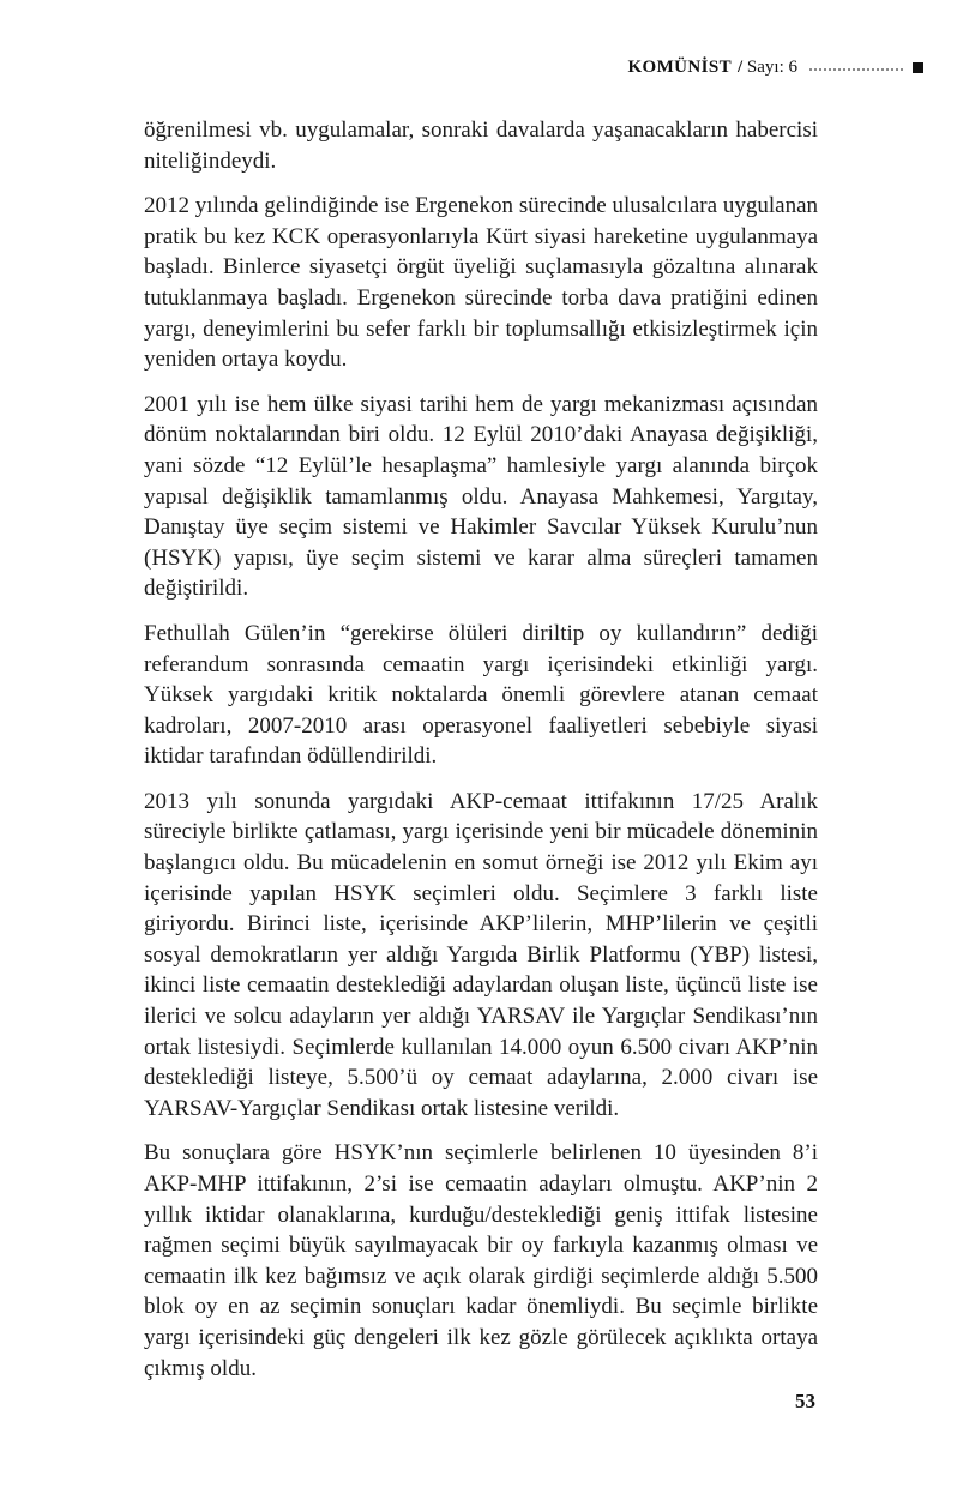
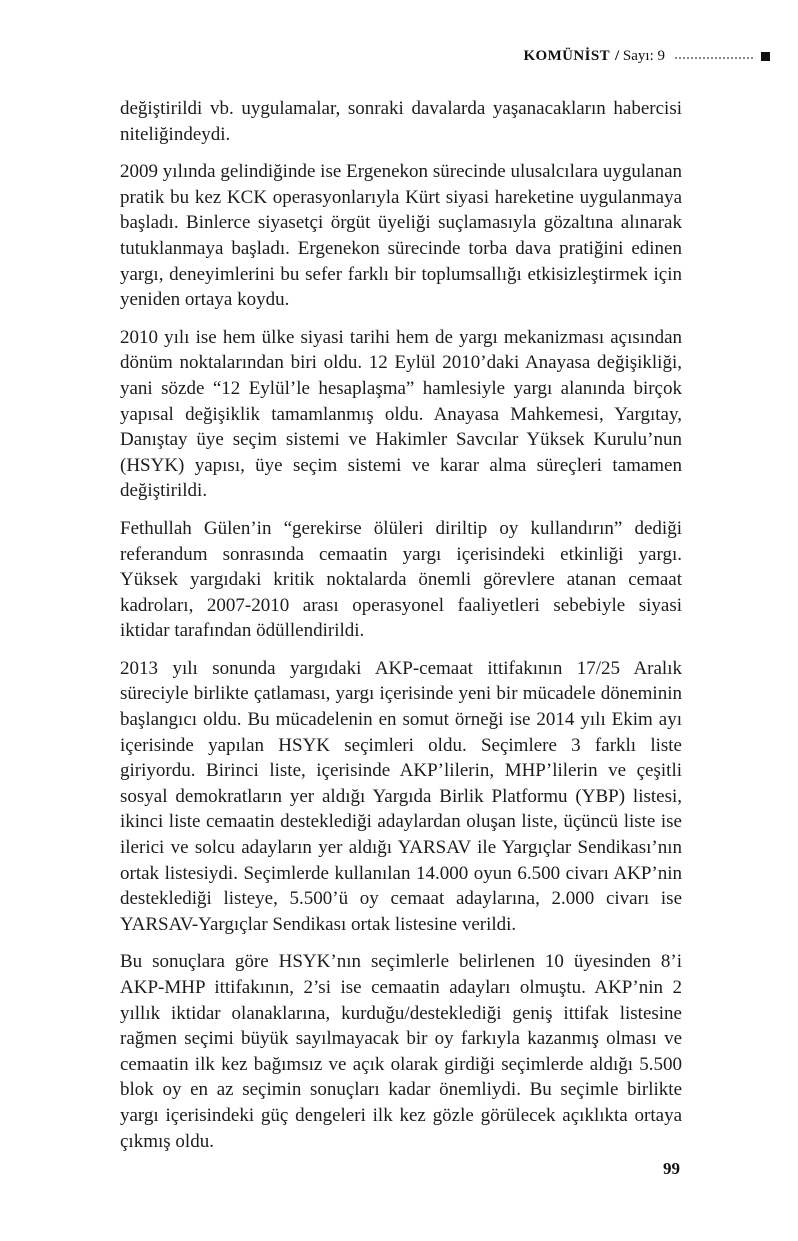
  KOMÜNİST
- / Sayı: 6
+ / Sayı: 9
- öğrenilmesi vb. uygulamalar, sonraki davalarda yaşanacakların habercisi niteliğindeydi.
+ değiştirildi vb. uygulamalar, sonraki davalarda yaşanacakların habercisi niteliğindeydi.
- 2012 yılında gelindiğinde ise Ergenekon sürecinde ulusalcılara uygulanan pratik bu kez KCK operasyonlarıyla Kürt siyasi hareketine uygulanmaya başladı. Binlerce siyasetçi örgüt üyeliği suçlamasıyla gözaltına alınarak tutuklanmaya başladı. Ergenekon sürecinde torba dava pratiğini edinen yargı, deneyimlerini bu sefer farklı bir toplumsallığı etkisizleştirmek için yeniden ortaya koydu.
+ 2009 yılında gelindiğinde ise Ergenekon sürecinde ulusalcılara uygulanan pratik bu kez KCK operasyonlarıyla Kürt siyasi hareketine uygulanmaya başladı. Binlerce siyasetçi örgüt üyeliği suçlamasıyla gözaltına alınarak tutuklanmaya başladı. Ergenekon sürecinde torba dava pratiğini edinen yargı, deneyimlerini bu sefer farklı bir toplumsallığı etkisizleştirmek için yeniden ortaya koydu.
- 2001 yılı ise hem ülke siyasi tarihi hem de yargı mekanizması açısından dönüm noktalarından biri oldu. 12 Eylül 2010’daki Anayasa değişikliği, yani sözde “12 Eylül’le hesaplaşma” hamlesiyle yargı alanında birçok yapısal değişiklik tamamlanmış oldu. Anayasa Mahkemesi, Yargıtay, Danıştay üye seçim sistemi ve Hakimler Savcılar Yüksek Kurulu’nun (HSYK) yapısı, üye seçim sistemi ve karar alma süreçleri tamamen değiştirildi.
+ 2010 yılı ise hem ülke siyasi tarihi hem de yargı mekanizması açısından dönüm noktalarından biri oldu. 12 Eylül 2010’daki Anayasa değişikliği, yani sözde “12 Eylül’le hesaplaşma” hamlesiyle yargı alanında birçok yapısal değişiklik tamamlanmış oldu. Anayasa Mahkemesi, Yargıtay, Danıştay üye seçim sistemi ve Hakimler Savcılar Yüksek Kurulu’nun (HSYK) yapısı, üye seçim sistemi ve karar alma süreçleri tamamen değiştirildi.
  Fethullah Gülen’in “gerekirse ölüleri diriltip oy kullandırın” dediği referandum sonrasında cemaatin yargı içerisindeki etkinliği yargı. Yüksek yargıdaki kritik noktalarda önemli görevlere atanan cemaat kadroları, 2007-2010 arası operasyonel faaliyetleri sebebiyle siyasi iktidar tarafından ödüllendirildi.
- 2013 yılı sonunda yargıdaki AKP-cemaat ittifakının 17/25 Aralık süreciyle birlikte çatlaması, yargı içerisinde yeni bir mücadele döneminin başlangıcı oldu. Bu mücadelenin en somut örneği ise 2012 yılı Ekim ayı içerisinde yapılan HSYK seçimleri oldu. Seçimlere 3 farklı liste giriyordu. Birinci liste, içerisinde AKP’lilerin, MHP’lilerin ve çeşitli sosyal demokratların yer aldığı Yargıda Birlik Platformu (YBP) listesi, ikinci liste cemaatin desteklediği adaylardan oluşan liste, üçüncü liste ise ilerici ve solcu adayların yer aldığı YARSAV ile Yargıçlar Sendikası’nın ortak listesiydi. Seçimlerde kullanılan 14.000 oyun 6.500 civarı AKP’nin desteklediği listeye, 5.500’ü oy cemaat adaylarına, 2.000 civarı ise YARSAV-Yargıçlar Sendikası ortak listesine verildi.
+ 2013 yılı sonunda yargıdaki AKP-cemaat ittifakının 17/25 Aralık süreciyle birlikte çatlaması, yargı içerisinde yeni bir mücadele döneminin başlangıcı oldu. Bu mücadelenin en somut örneği ise 2014 yılı Ekim ayı içerisinde yapılan HSYK seçimleri oldu. Seçimlere 3 farklı liste giriyordu. Birinci liste, içerisinde AKP’lilerin, MHP’lilerin ve çeşitli sosyal demokratların yer aldığı Yargıda Birlik Platformu (YBP) listesi, ikinci liste cemaatin desteklediği adaylardan oluşan liste, üçüncü liste ise ilerici ve solcu adayların yer aldığı YARSAV ile Yargıçlar Sendikası’nın ortak listesiydi. Seçimlerde kullanılan 14.000 oyun 6.500 civarı AKP’nin desteklediği listeye, 5.500’ü oy cemaat adaylarına, 2.000 civarı ise YARSAV-Yargıçlar Sendikası ortak listesine verildi.
  Bu sonuçlara göre HSYK’nın seçimlerle belirlenen 10 üyesinden 8’i AKP-MHP ittifakının, 2’si ise cemaatin adayları olmuştu. AKP’nin 2 yıllık iktidar olanaklarına, kurduğu/desteklediği geniş ittifak listesine rağmen seçimi büyük sayılmayacak bir oy farkıyla kazanmış olması ve cemaatin ilk kez bağımsız ve açık olarak girdiği seçimlerde aldığı 5.500 blok oy en az seçimin sonuçları kadar önemliydi. Bu seçimle birlikte yargı içerisindeki güç dengeleri ilk kez gözle görülecek açıklıkta ortaya çıkmış oldu.
- 53
+ 99
